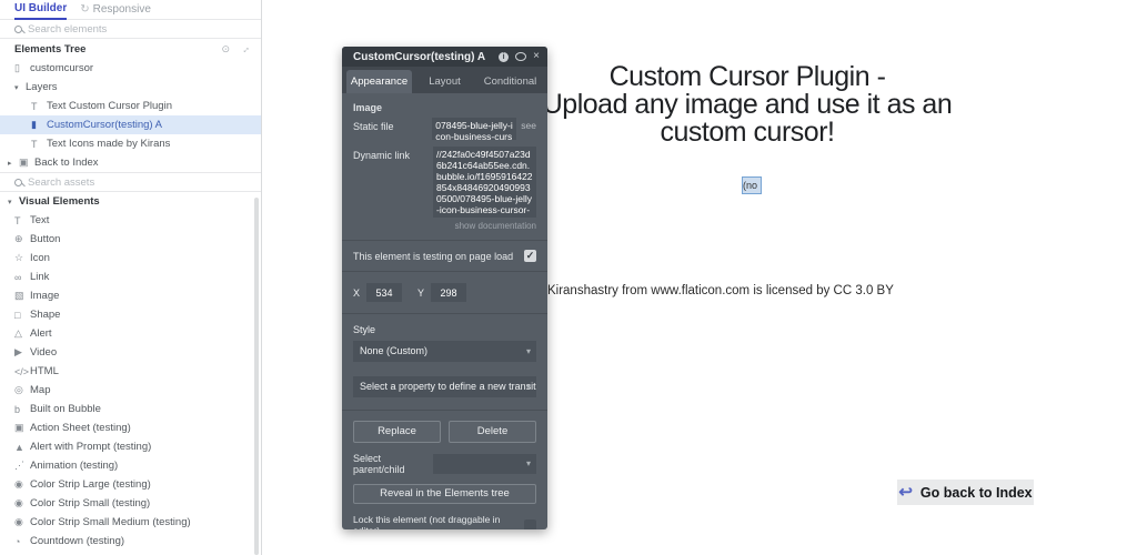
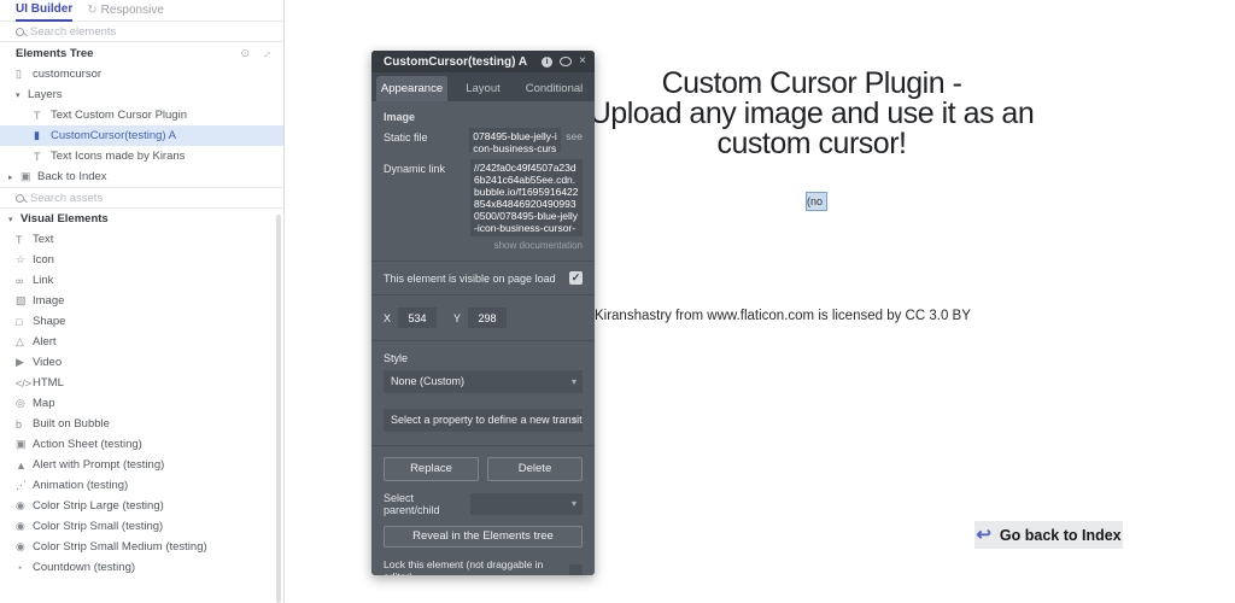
  UI Builder
  ↻
  Responsive
  Search elements
  Elements Tree
  ⊙
  ▯
  customcursor
  Layers
  T
  Text Custom Cursor Plugin
  ▮
  CustomCursor(testing) A
  T
  Text Icons made by Kirans
  ▣
  Back to Index
  Search assets
  Visual Elements
  T
  Text
- ⊕
- Button
  ☆
  Icon
  ∞
  Link
  ▧
  Image
  □
  Shape
  △
  Alert
  ▶
  Video
  </>
  HTML
  ◎
  Map
  b
  Built on Bubble
  ▣
  Action Sheet (testing)
  ▲
  Alert with Prompt (testing)
  ⋰
  Animation (testing)
  ◉
  Color Strip Large (testing)
  ◉
  Color Strip Small (testing)
  ◉
  Color Strip Small Medium (testing)
  ◔
  Countdown (testing)
  Custom Cursor Plugin -
  Upload any image and use it as an
  custom cursor!
  Kiranshastry from www.flaticon.com is licensed by CC 3.0 BY
  ↩
  Go back to Index
  CustomCursor(testing) A
  ×
  Appearance
  Layout
  Conditional
  Image
  Static file
  078495-blue-jelly-icon-business-curs
  see
  Dynamic link
  //242fa0c49f4507a23d6b241c64ab55ee.cdn.bubble.io/f1695916422854x848469204909930500/078495-blue-jelly-icon-business-cursor-
  show documentation
- This element is testing on page load
+ This element is visible on page load
  ✓
  X
  534
  Y
  298
  Style
  None (Custom)
  ▾
  Select a property to define a new transit
  ▾
  Replace
  Delete
  Select parent/child
  ▾
  Reveal in the Elements tree
  Lock this element (not draggable in
